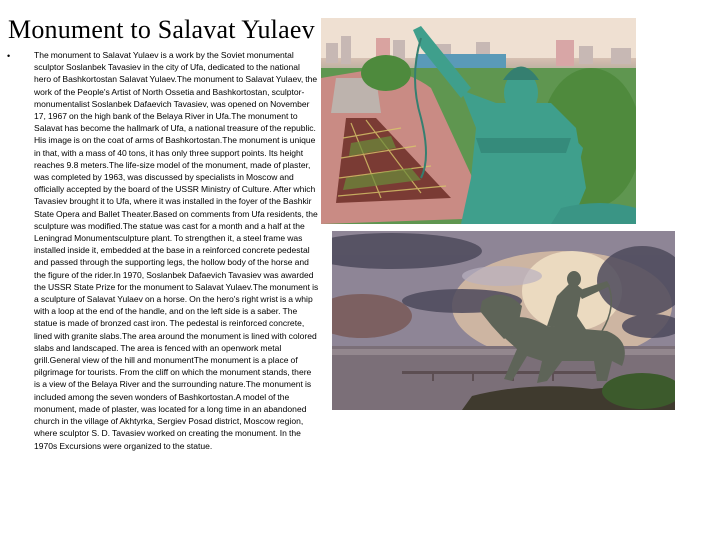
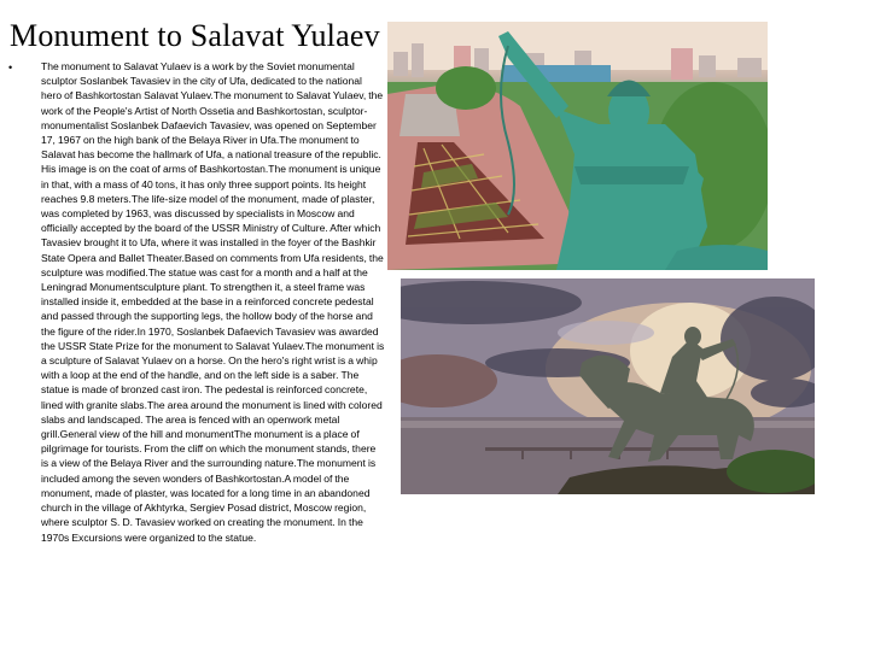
  Monument to Salavat Yulaev
  •
- The monument to Salavat Yulaev is a work by the Soviet monumental sculptor Soslanbek Tavasiev in the city of Ufa, dedicated to the national hero of Bashkortostan Salavat Yulaev.The monument to Salavat Yulaev, the work of the People's Artist of North Ossetia and Bashkortostan, sculptor-monumentalist Soslanbek Dafaevich Tavasiev, was opened on November 17, 1967 on the high bank of the Belaya River in Ufa.The monument to Salavat has become the hallmark of Ufa, a national treasure of the republic. His image is on the coat of arms of Bashkortostan.The monument is unique in that, with a mass of 40 tons, it has only three support points. Its height reaches 9.8 meters.The life-size model of the monument, made of plaster, was completed by 1963, was discussed by specialists in Moscow and officially accepted by the board of the USSR Ministry of Culture. After which Tavasiev brought it to Ufa, where it was installed in the foyer of the Bashkir State Opera and Ballet Theater.Based on comments from Ufa residents, the sculpture was modified.The statue was cast for a month and a half at the Leningrad Monumentsculpture plant. To strengthen it, a steel frame was installed inside it, embedded at the base in a reinforced concrete pedestal and passed through the supporting legs, the hollow body of the horse and the figure of the rider.In 1970, Soslanbek Dafaevich Tavasiev was awarded the USSR State Prize for the monument to Salavat Yulaev.The monument is a sculpture of Salavat Yulaev on a horse. On the hero's right wrist is a whip with a loop at the end of the handle, and on the left side is a saber. The statue is made of bronzed cast iron. The pedestal is reinforced concrete, lined with granite slabs.The area around the monument is lined with colored slabs and landscaped. The area is fenced with an openwork metal grill.General view of the hill and monumentThe monument is a place of pilgrimage for tourists. From the cliff on which the monument stands, there is a view of the Belaya River and the surrounding nature.The monument is included among the seven wonders of Bashkortostan.A model of the monument, made of plaster, was located for a long time in an abandoned church in the village of Akhtyrka, Sergiev Posad district, Moscow region, where sculptor S. D. Tavasiev worked on creating the monument. In the 1970s Excursions were organized to the statue.
+ The monument to Salavat Yulaev is a work by the Soviet monumental sculptor Soslanbek Tavasiev in the city of Ufa, dedicated to the national hero of Bashkortostan Salavat Yulaev.The monument to Salavat Yulaev, the work of the People's Artist of North Ossetia and Bashkortostan, sculptor-monumentalist Soslanbek Dafaevich Tavasiev, was opened on September 17, 1967 on the high bank of the Belaya River in Ufa.The monument to Salavat has become the hallmark of Ufa, a national treasure of the republic. His image is on the coat of arms of Bashkortostan.The monument is unique in that, with a mass of 40 tons, it has only three support points. Its height reaches 9.8 meters.The life-size model of the monument, made of plaster, was completed by 1963, was discussed by specialists in Moscow and officially accepted by the board of the USSR Ministry of Culture. After which Tavasiev brought it to Ufa, where it was installed in the foyer of the Bashkir State Opera and Ballet Theater.Based on comments from Ufa residents, the sculpture was modified.The statue was cast for a month and a half at the Leningrad Monumentsculpture plant. To strengthen it, a steel frame was installed inside it, embedded at the base in a reinforced concrete pedestal and passed through the supporting legs, the hollow body of the horse and the figure of the rider.In 1970, Soslanbek Dafaevich Tavasiev was awarded the USSR State Prize for the monument to Salavat Yulaev.The monument is a sculpture of Salavat Yulaev on a horse. On the hero's right wrist is a whip with a loop at the end of the handle, and on the left side is a saber. The statue is made of bronzed cast iron. The pedestal is reinforced concrete, lined with granite slabs.The area around the monument is lined with colored slabs and landscaped. The area is fenced with an openwork metal grill.General view of the hill and monumentThe monument is a place of pilgrimage for tourists. From the cliff on which the monument stands, there is a view of the Belaya River and the surrounding nature.The monument is included among the seven wonders of Bashkortostan.A model of the monument, made of plaster, was located for a long time in an abandoned church in the village of Akhtyrka, Sergiev Posad district, Moscow region, where sculptor S. D. Tavasiev worked on creating the monument. In the 1970s Excursions were organized to the statue.
